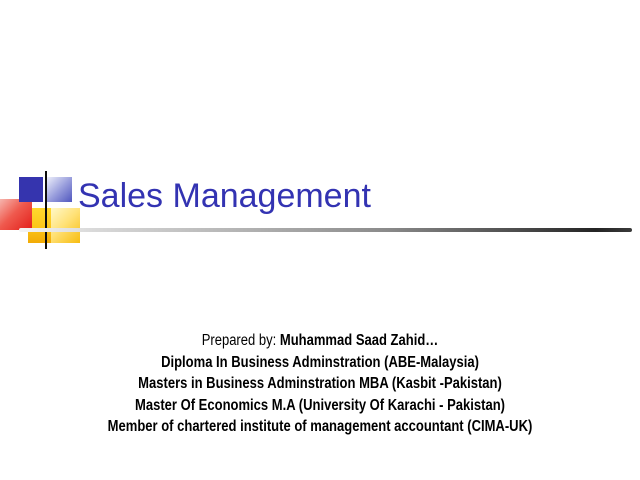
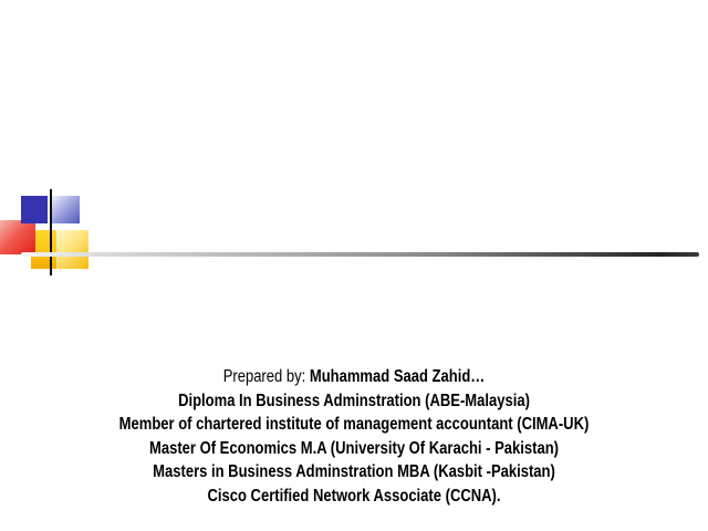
- Sales Management
  Prepared by: Muhammad Saad Zahid…
  Diploma In Business Adminstration (ABE-Malaysia)
- Masters in Business Adminstration MBA (Kasbit -Pakistan)
+ Member of chartered institute of management accountant (CIMA-UK)
  Master Of Economics M.A (University Of Karachi - Pakistan)
- Member of chartered institute of management accountant (CIMA-UK)
+ Masters in Business Adminstration MBA (Kasbit -Pakistan)
+ Cisco Certified Network Associate (CCNA).
